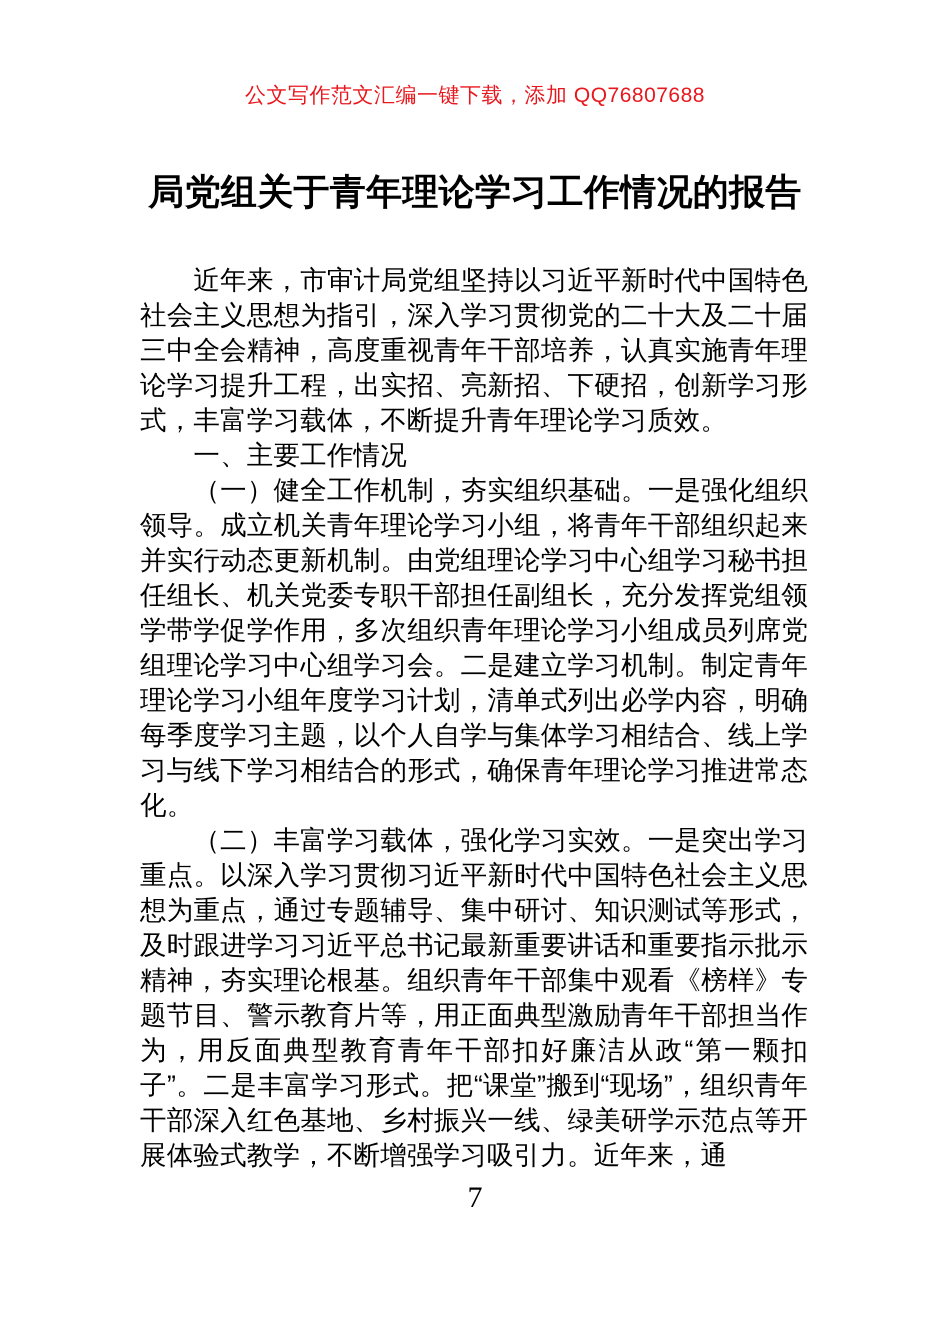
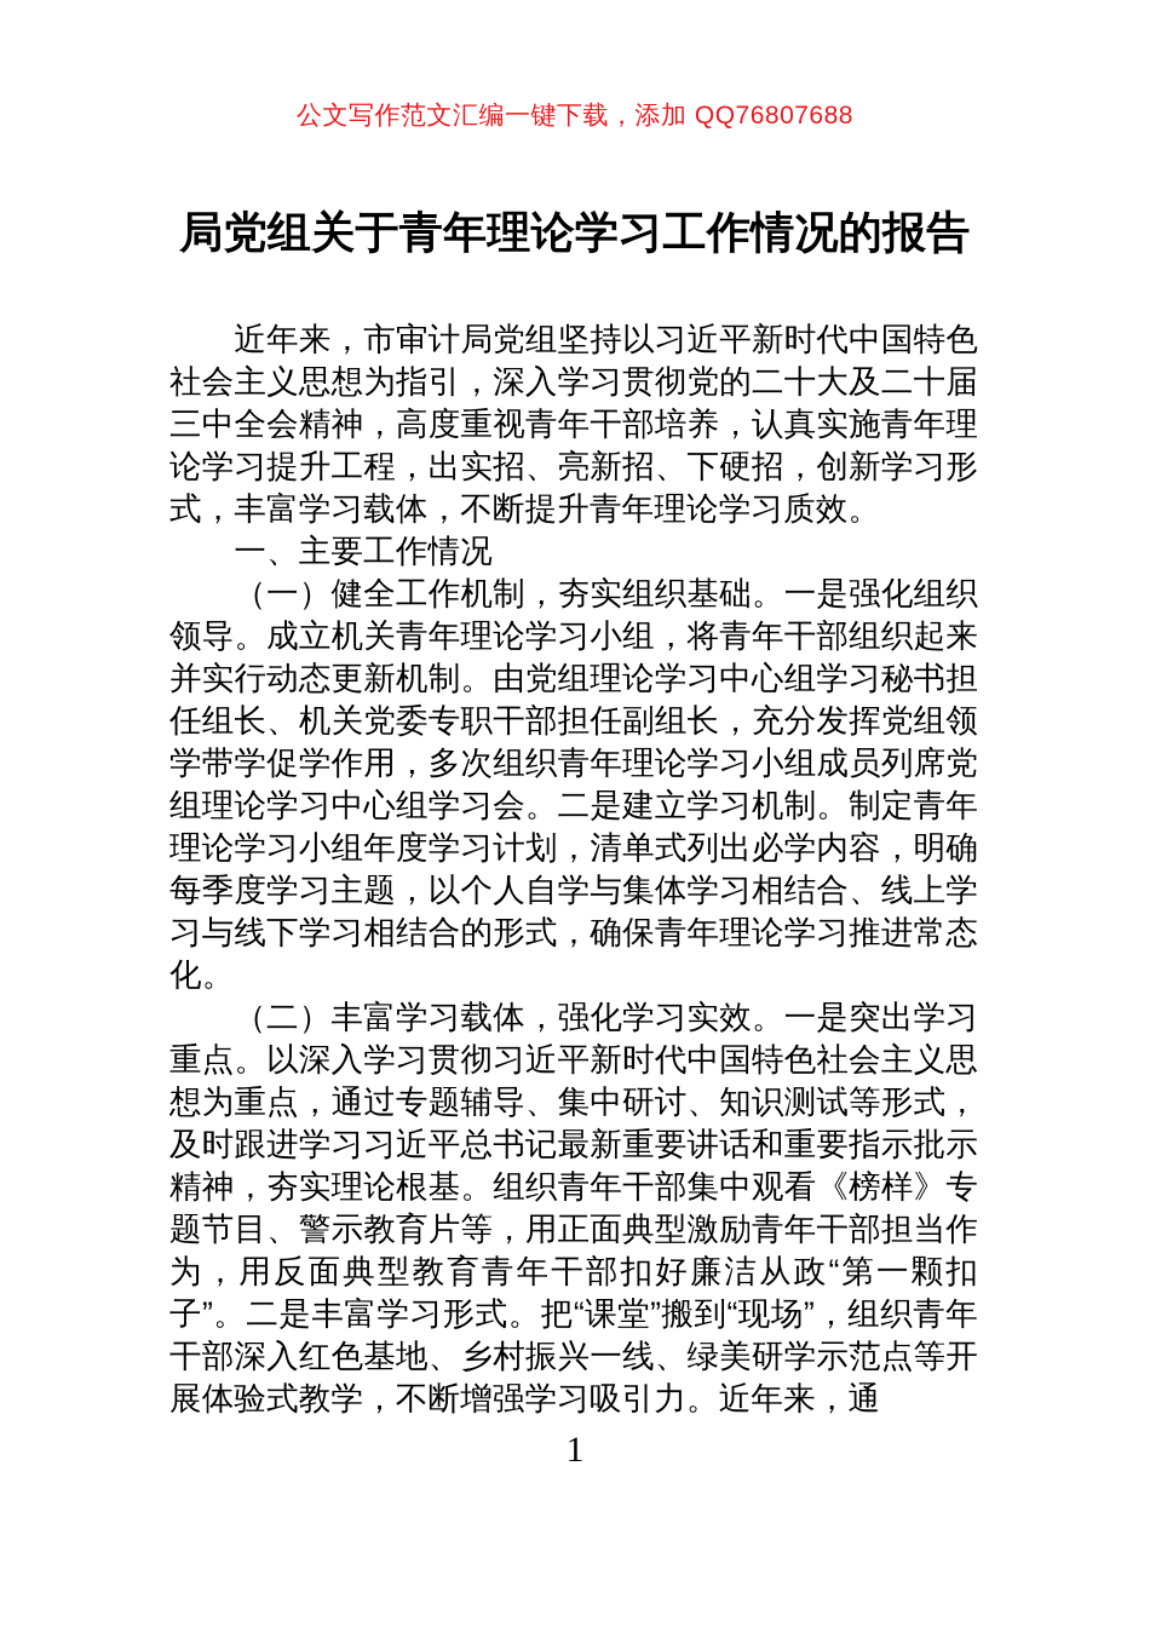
  公文写作范文汇编一键下载，添加 QQ76807688
  局党组关于青年理论学习工作情况的报告
  近年来，市审计局党组坚持以习近平新时代中国特色社会主义思想为指引，深入学习贯彻党的二十大及二十届三中全会精神，高度重视青年干部培养，认真实施青年理论学习提升工程，出实招、亮新招、下硬招，创新学习形式，丰富学习载体，不断提升青年理论学习质效。
  一、主要工作情况
  （一）健全工作机制，夯实组织基础。一是强化组织领导。成立机关青年理论学习小组，将青年干部组织起来并实行动态更新机制。由党组理论学习中心组学习秘书担任组长、机关党委专职干部担任副组长，充分发挥党组领学带学促学作用，多次组织青年理论学习小组成员列席党组理论学习中心组学习会。二是建立学习机制。制定青年理论学习小组年度学习计划，清单式列出必学内容，明确每季度学习主题，以个人自学与集体学习相结合、线上学习与线下学习相结合的形式，确保青年理论学习推进常态化。
  （二）丰富学习载体，强化学习实效。一是突出学习重点。以深入学习贯彻习近平新时代中国特色社会主义思想为重点，通过专题辅导、集中研讨、知识测试等形式，及时跟进学习习近平总书记最新重要讲话和重要指示批示精神，夯实理论根基。组织青年干部集中观看《榜样》专题节目、警示教育片等，用正面典型激励青年干部担当作为，用反面典型教育青年干部扣好廉洁从政“第一颗扣子”。二是丰富学习形式。把“课堂”搬到“现场”，组织青年干部深入红色基地、乡村振兴一线、绿美研学示范点等开展体验式教学，不断增强学习吸引力。近年来，通
- 7
+ 1
